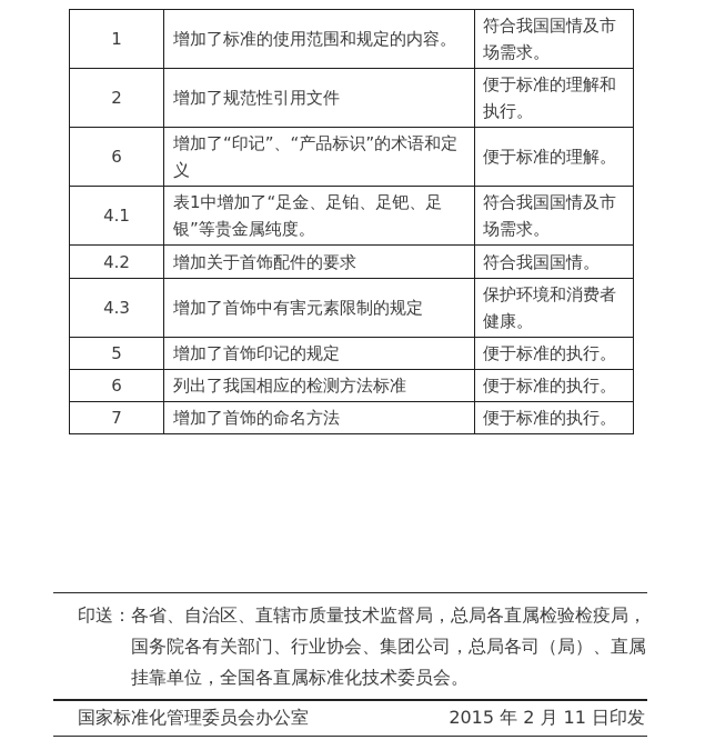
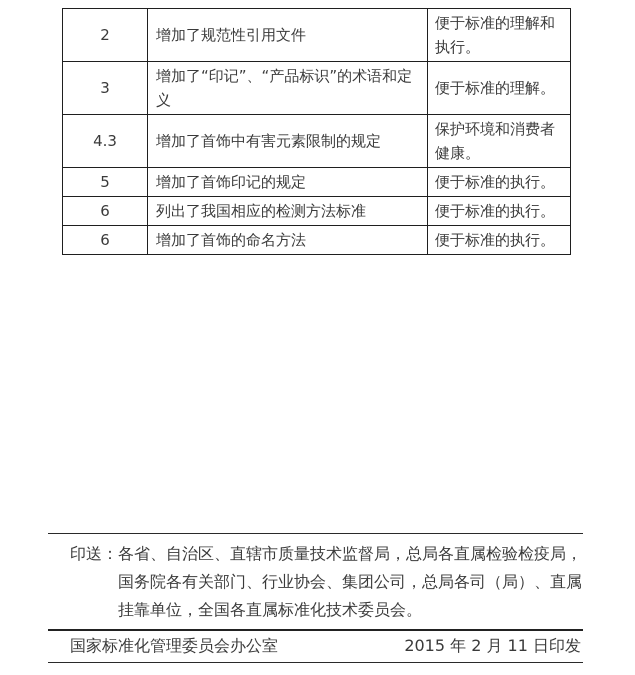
- 1	增加了标准的使用范围和规定的内容。	符合我国国情及市场需求。
  2	增加了规范性引用文件	便于标准的理解和执行。
- 6	增加了“印记”、“产品标识”的术语和定义	便于标准的理解。
+ 3	增加了“印记”、“产品标识”的术语和定义	便于标准的理解。
- 4.1	表1中增加了“足金、足铂、足钯、足银”等贵金属纯度。	符合我国国情及市场需求。
- 4.2	增加关于首饰配件的要求	符合我国国情。
  4.3	增加了首饰中有害元素限制的规定	保护环境和消费者健康。
  5	增加了首饰印记的规定	便于标准的执行。
  6	列出了我国相应的检测方法标准	便于标准的执行。
- 7	增加了首饰的命名方法	便于标准的执行。
+ 6	增加了首饰的命名方法	便于标准的执行。
  印送：
  各省、自治区、直辖市质量技术监督局，总局各直属检验检疫局，
  国务院各有关部门、行业协会、集团公司，总局各司（局）、直属
  挂靠单位，全国各直属标准化技术委员会。
  国家标准化管理委员会办公室
  2015 年 2 月 11 日印发
